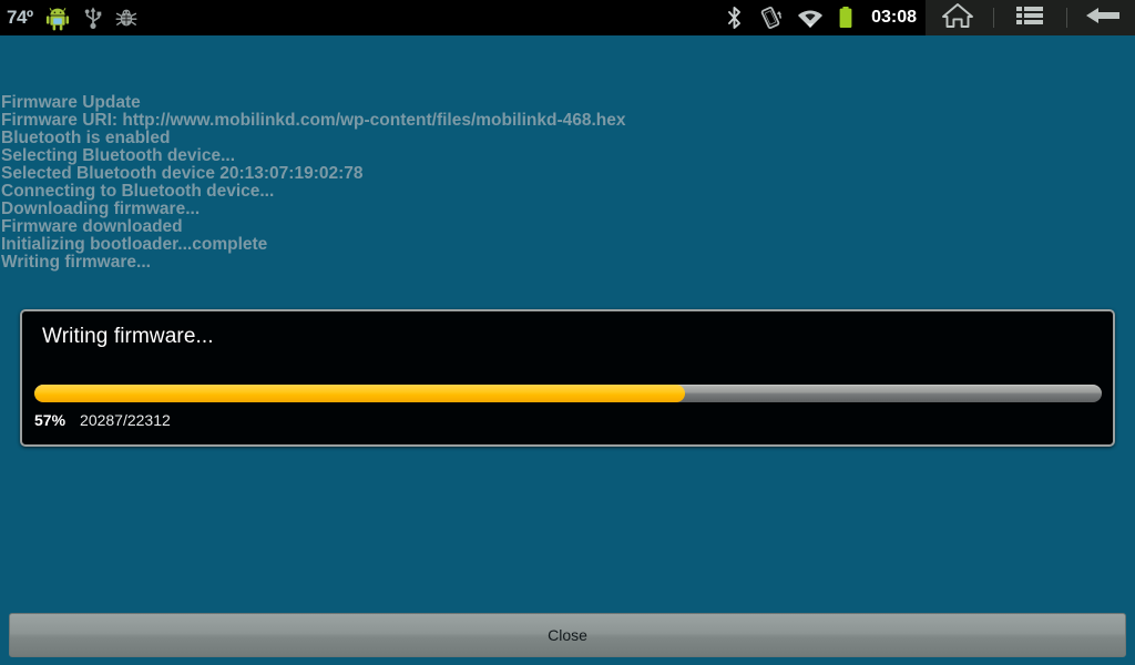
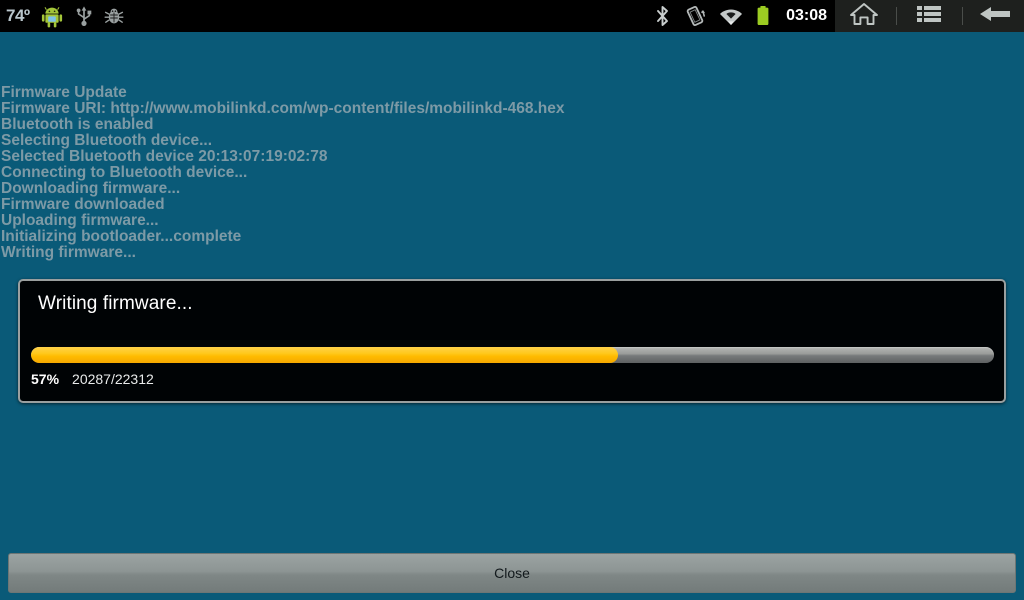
  74º
  03:08
  Firmware Update
  Firmware URI: http://www.mobilinkd.com/wp-content/files/mobilinkd-468.hex
  Bluetooth is enabled
  Selecting Bluetooth device...
  Selected Bluetooth device 20:13:07:19:02:78
  Connecting to Bluetooth device...
  Downloading firmware...
  Firmware downloaded
+ Uploading firmware...
  Initializing bootloader...complete
  Writing firmware...
  Writing firmware...
  57%
  20287/22312
  Close
